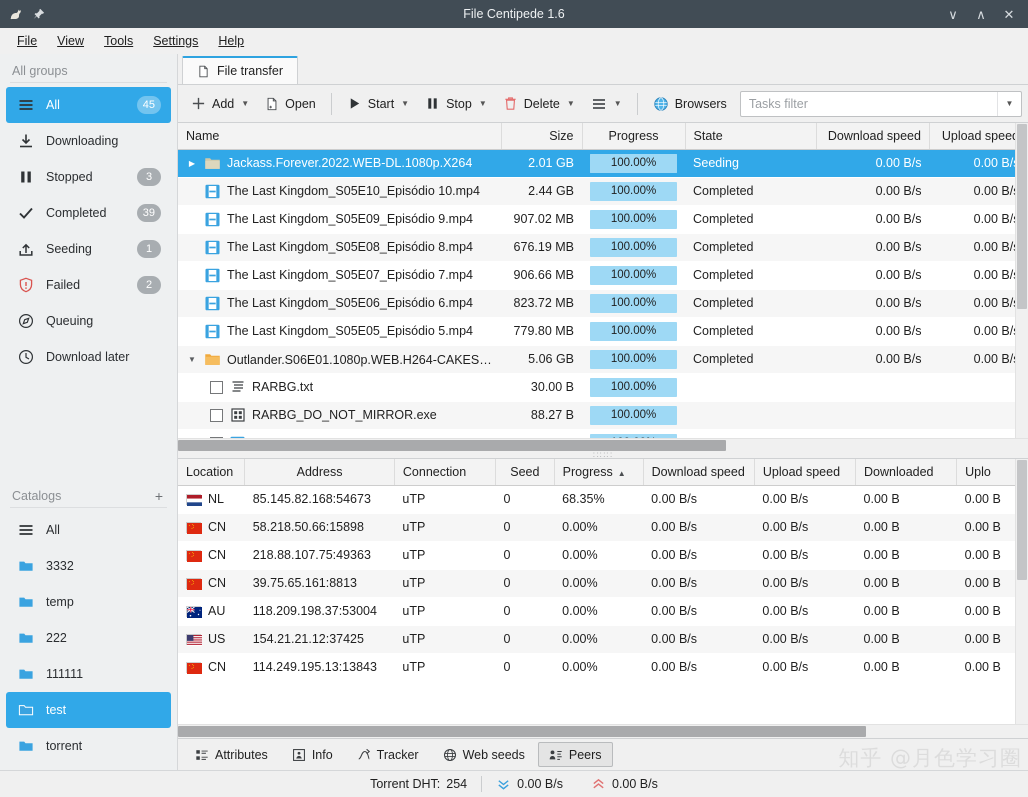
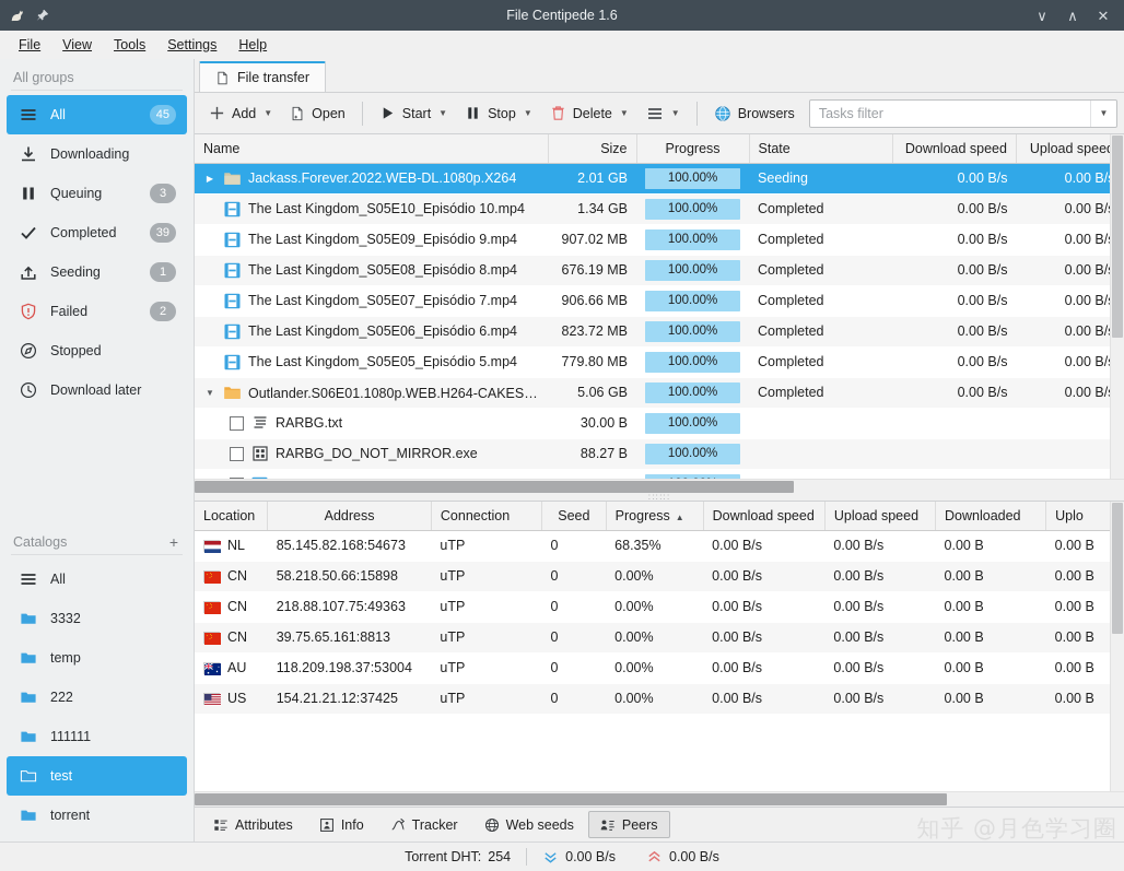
  File Centipede 1.6
  ∨
  ∧
  ✕
  File
  View
  Tools
  Settings
  Help
  All groups
  All
  45
  Downloading
- Stopped
+ Queuing
  3
  Completed
  39
  Seeding
  1
  Failed
  2
- Queuing
+ Stopped
  Download later
  Catalogs
  +
  All
  3332
  temp
  222
  111111
  test
  torrent
  File transfer
  Add
  ▼
  Open
  Start
  ▼
  Stop
  ▼
  Delete
  ▼
  ▼
  Browsers
  Tasks filter
  ▼
  Name	Size	Progress	State	Download speed	Upload spee
  ▶ Jackass.Forever.2022.WEB-DL.1080p.X264	2.01 GB	100.00%	Seeding	0.00 B/s	0.00 B/
- The Last Kingdom_S05E10_Episódio 10.mp4	2.44 GB	100.00%	Completed	0.00 B/s	0.00 B/
+ The Last Kingdom_S05E10_Episódio 10.mp4	1.34 GB	100.00%	Completed	0.00 B/s	0.00 B/
  The Last Kingdom_S05E09_Episódio 9.mp4	907.02 MB	100.00%	Completed	0.00 B/s	0.00 B/
  The Last Kingdom_S05E08_Episódio 8.mp4	676.19 MB	100.00%	Completed	0.00 B/s	0.00 B/
  The Last Kingdom_S05E07_Episódio 7.mp4	906.66 MB	100.00%	Completed	0.00 B/s	0.00 B/
  The Last Kingdom_S05E06_Episódio 6.mp4	823.72 MB	100.00%	Completed	0.00 B/s	0.00 B/
  The Last Kingdom_S05E05_Episódio 5.mp4	779.80 MB	100.00%	Completed	0.00 B/s	0.00 B/
  ▼ Outlander.S06E01.1080p.WEB.H264-CAKES[r⋯	5.06 GB	100.00%	Completed	0.00 B/s	0.00 B/
  RARBG.txt	30.00 B	100.00%
  RARBG_DO_NOT_MIRROR.exe	88.27 B	100.00%
  ∷∷∷
  Location	Address	Connection	Seed	Progress ▲	Download speed	Upload speed	Downloaded	Uplo
  NL	85.145.82.168:54673	uTP	0	68.35%	0.00 B/s	0.00 B/s	0.00 B	0.00 B
  CN	58.218.50.66:15898	uTP	0	0.00%	0.00 B/s	0.00 B/s	0.00 B	0.00 B
  CN	218.88.107.75:49363	uTP	0	0.00%	0.00 B/s	0.00 B/s	0.00 B	0.00 B
  CN	39.75.65.161:8813	uTP	0	0.00%	0.00 B/s	0.00 B/s	0.00 B	0.00 B
  AU	118.209.198.37:53004	uTP	0	0.00%	0.00 B/s	0.00 B/s	0.00 B	0.00 B
  US	154.21.21.12:37425	uTP	0	0.00%	0.00 B/s	0.00 B/s	0.00 B	0.00 B
- CN	114.249.195.13:13843	uTP	0	0.00%	0.00 B/s	0.00 B/s	0.00 B	0.00 B
  Attributes
  Info
  Tracker
  Web seeds
  Peers
  Torrent DHT:
  254
  0.00 B/s
  0.00 B/s
  知乎 @月色学习圈
